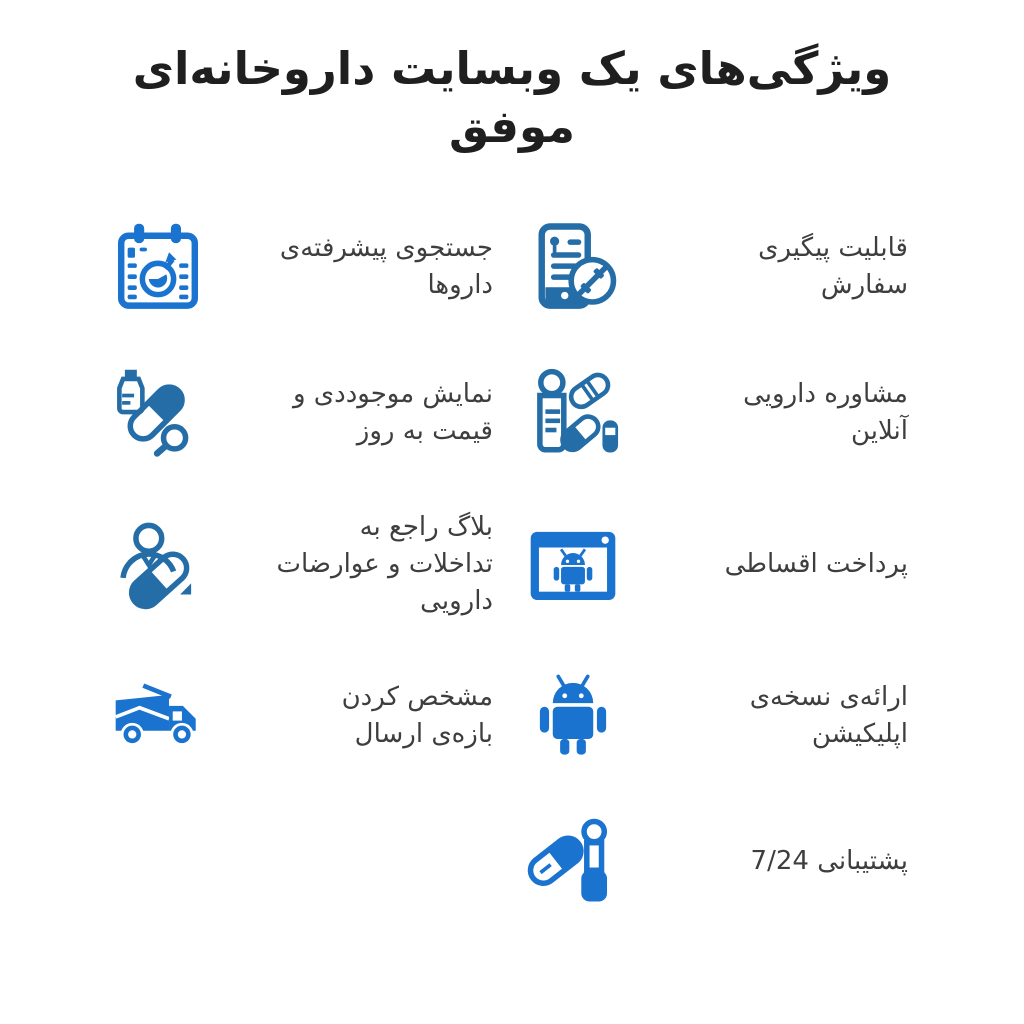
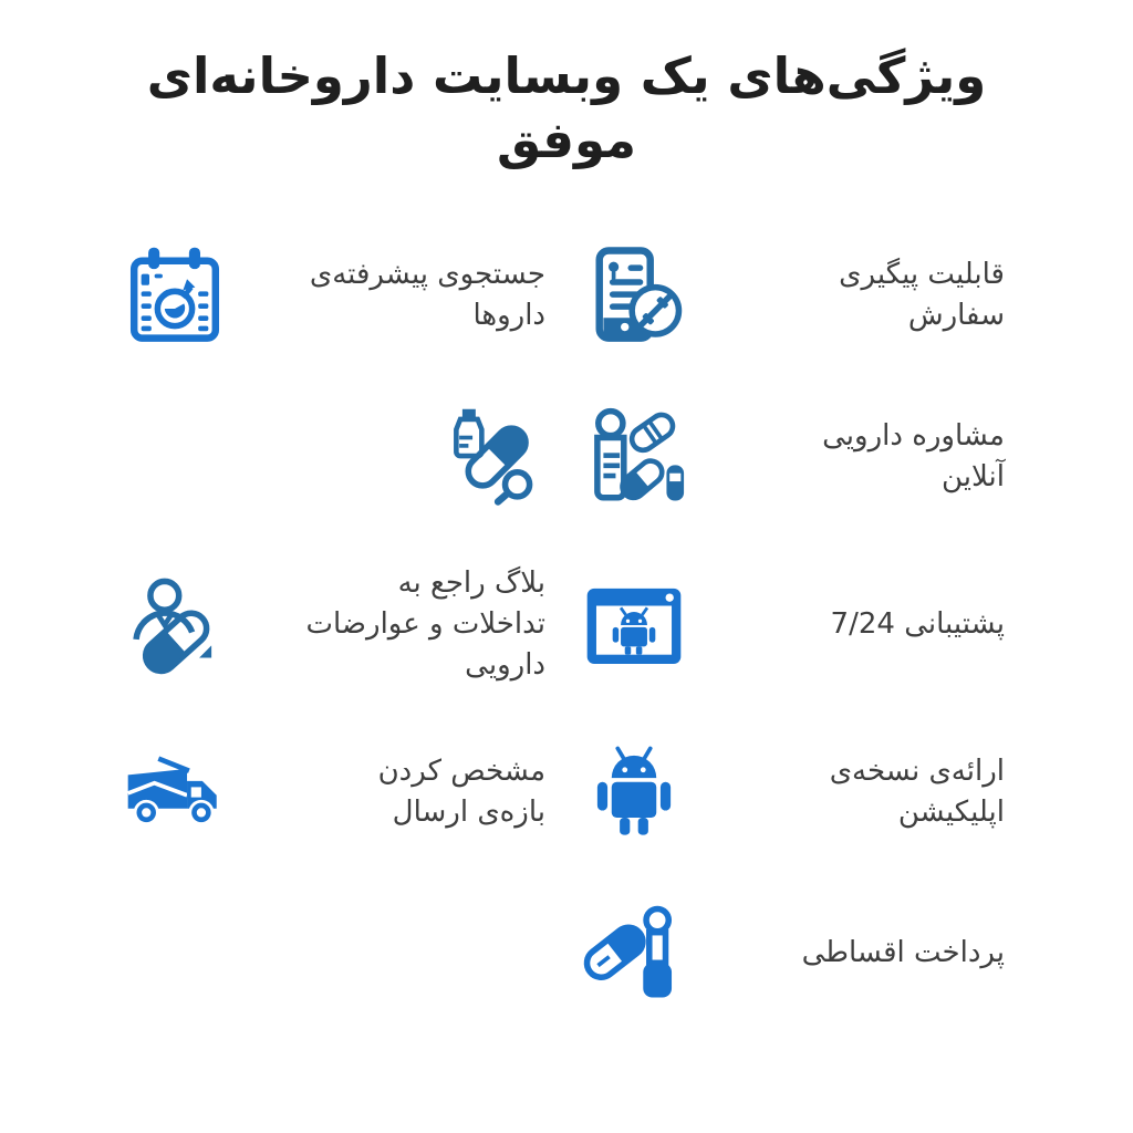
  ویژگی‌های یک وبسایت داروخانه‌ای
  موفق
  قابلیت پیگیری
  سفارش
  جستجوی پیشرفته‌ی
  داروها
  مشاوره دارویی
  آنلاین
- نمایش موجوددی و
- قیمت به روز
- پرداخت اقساطی
+ پشتیبانی 7/24
  بلاگ راجع به
  تداخلات و عوارضات
  دارویی
  ارائه‌ی نسخه‌ی
  اپلیکیشن
  مشخص کردن
  بازه‌ی ارسال
- پشتیبانی 7/24
+ پرداخت اقساطی
